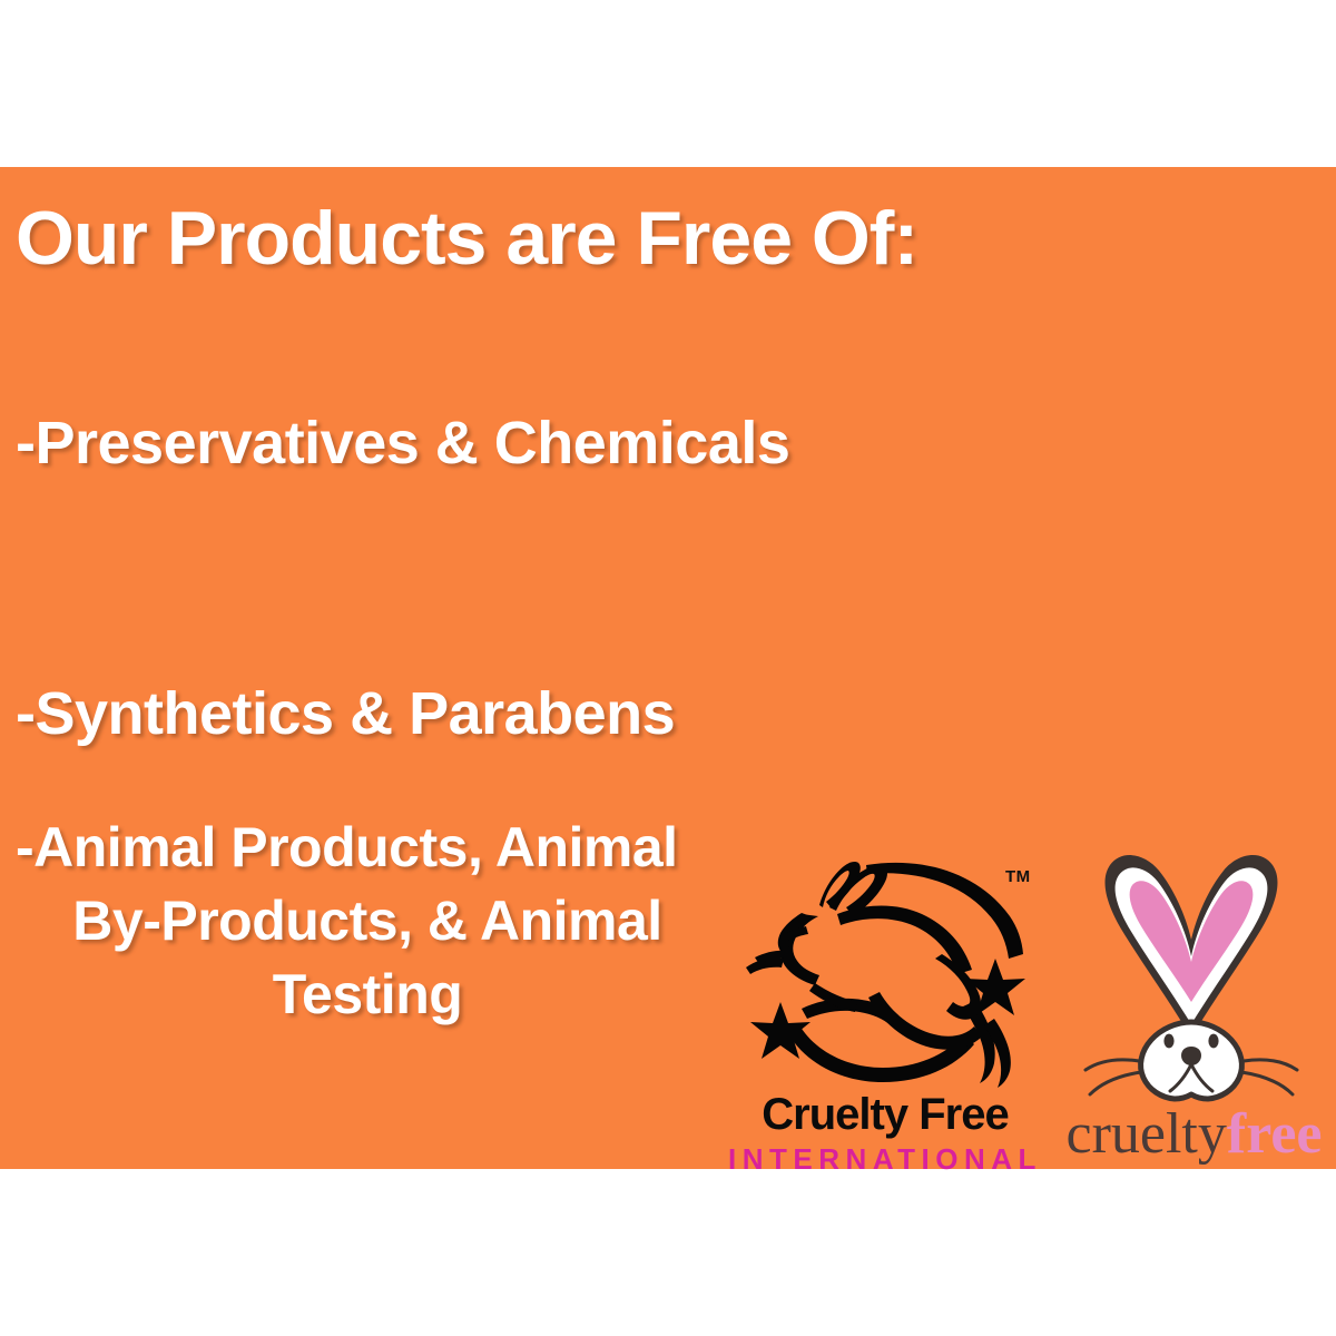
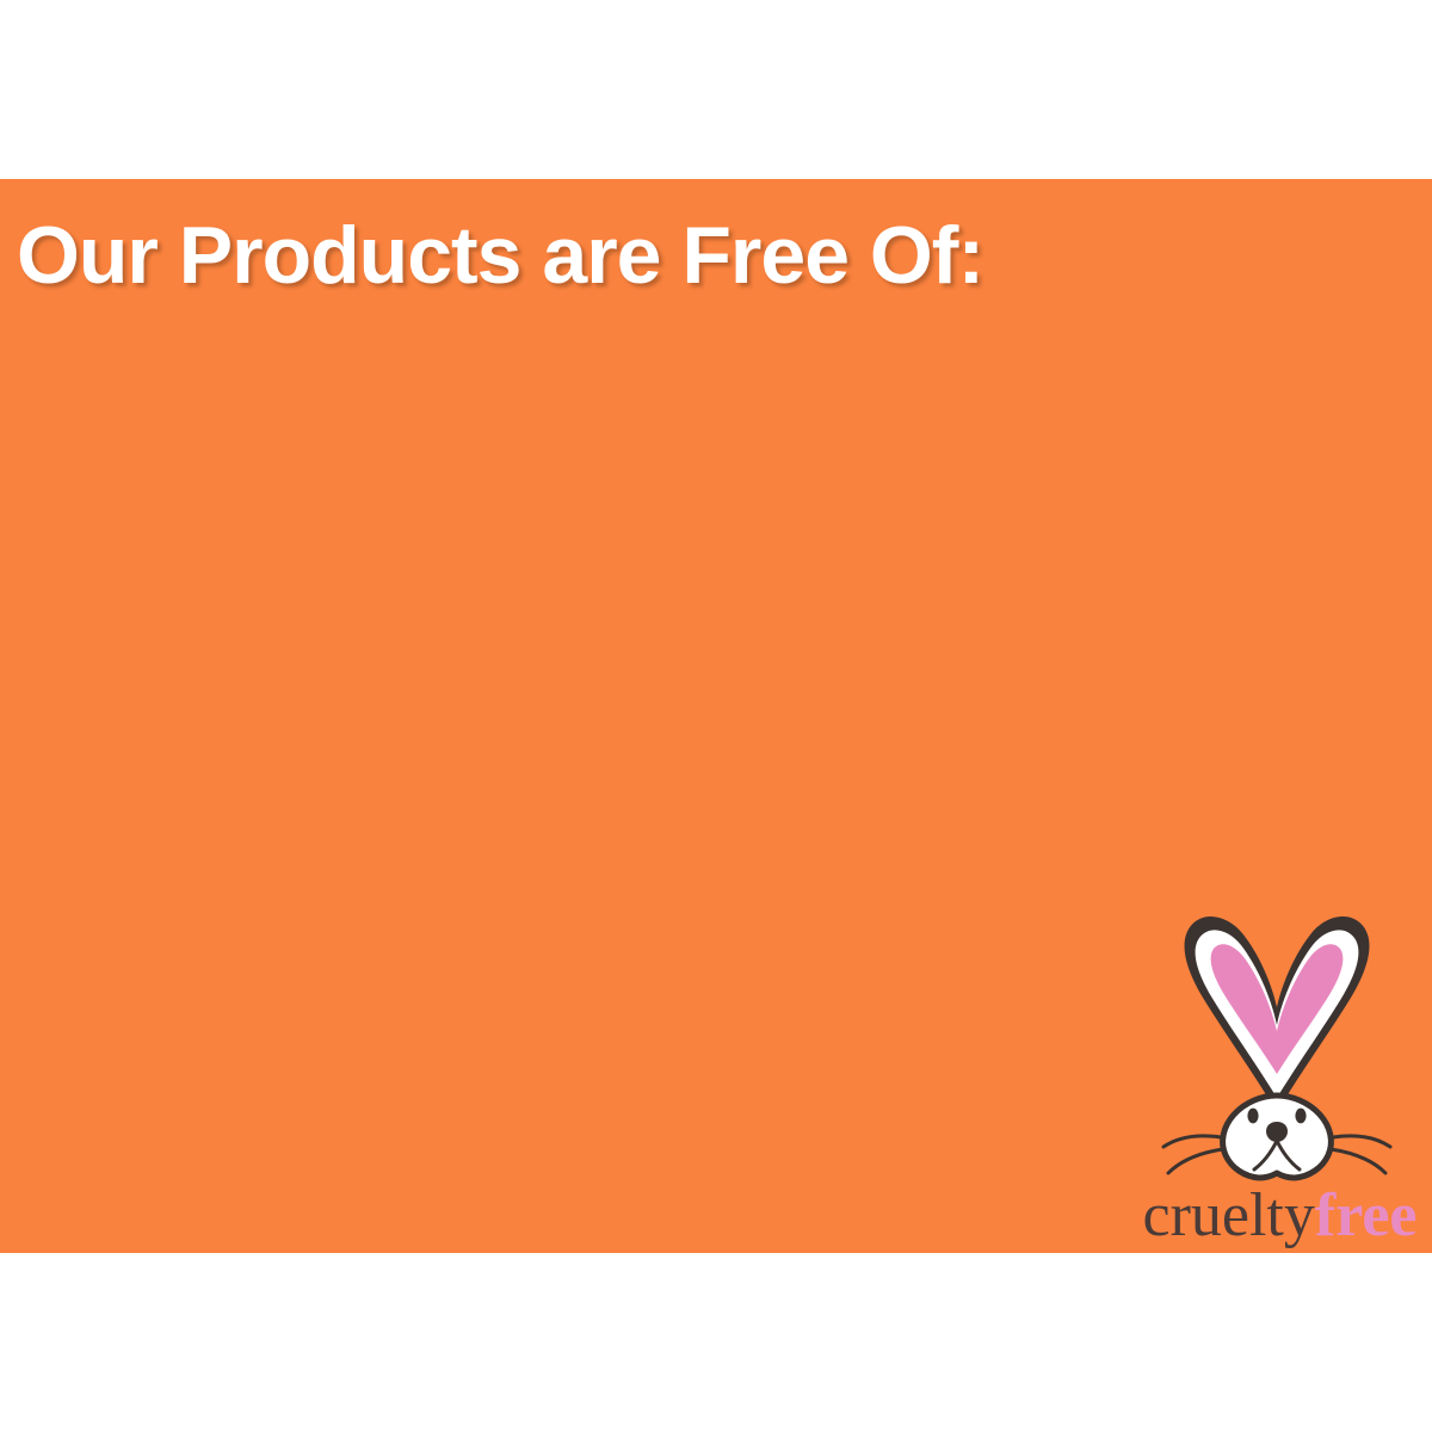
  Our Products are Free Of:
- -Preservatives & Chemicals
- -Synthetics & Parabens
- -Animal Products, Animal
- By-Products, & Animal
- Testing
- TM
- Cruelty Free
- INTERNATIONAL
  crueltyfree
